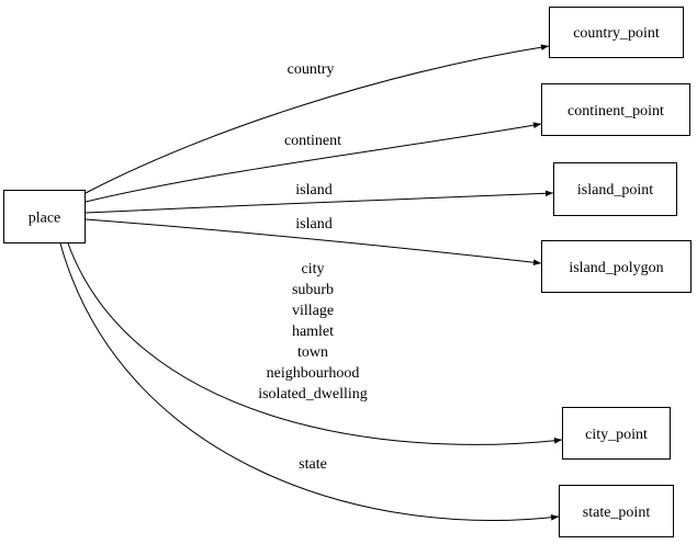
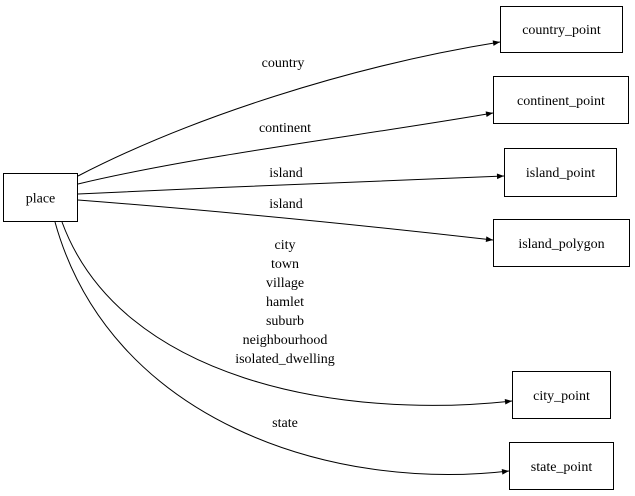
  country
  continent
  island
  island
  city
- suburb
+ town
  village
  hamlet
- town
+ suburb
  neighbourhood
  isolated_dwelling
  state
  place
  country_point
  continent_point
  island_point
  island_polygon
  city_point
  state_point
